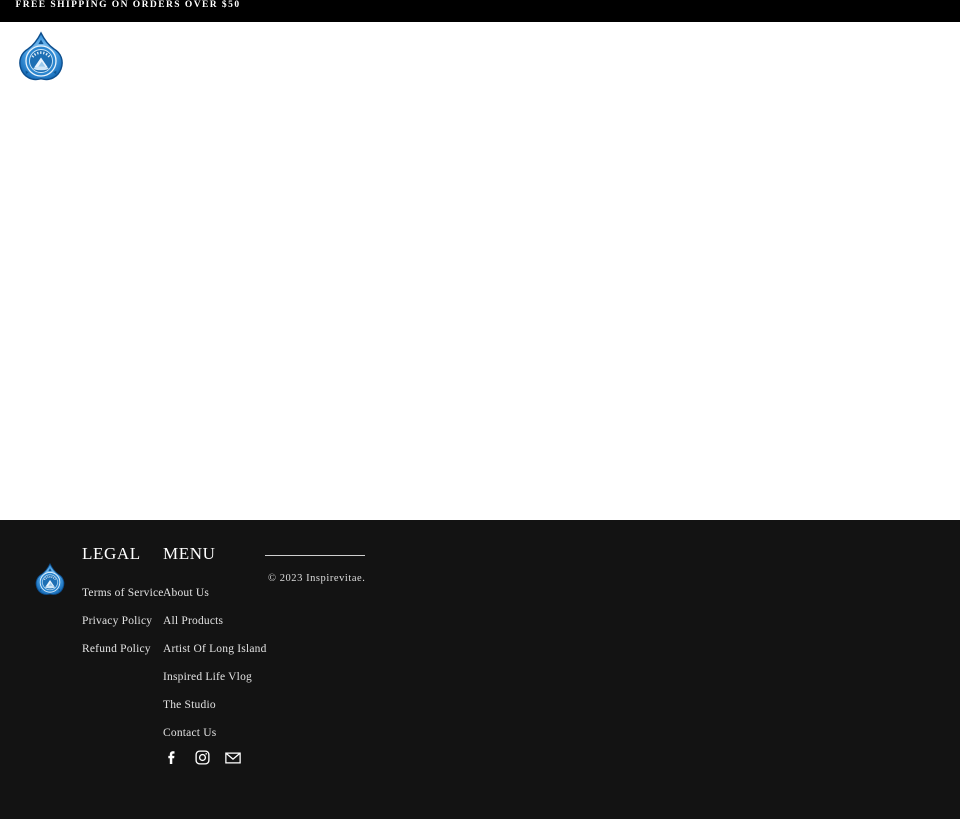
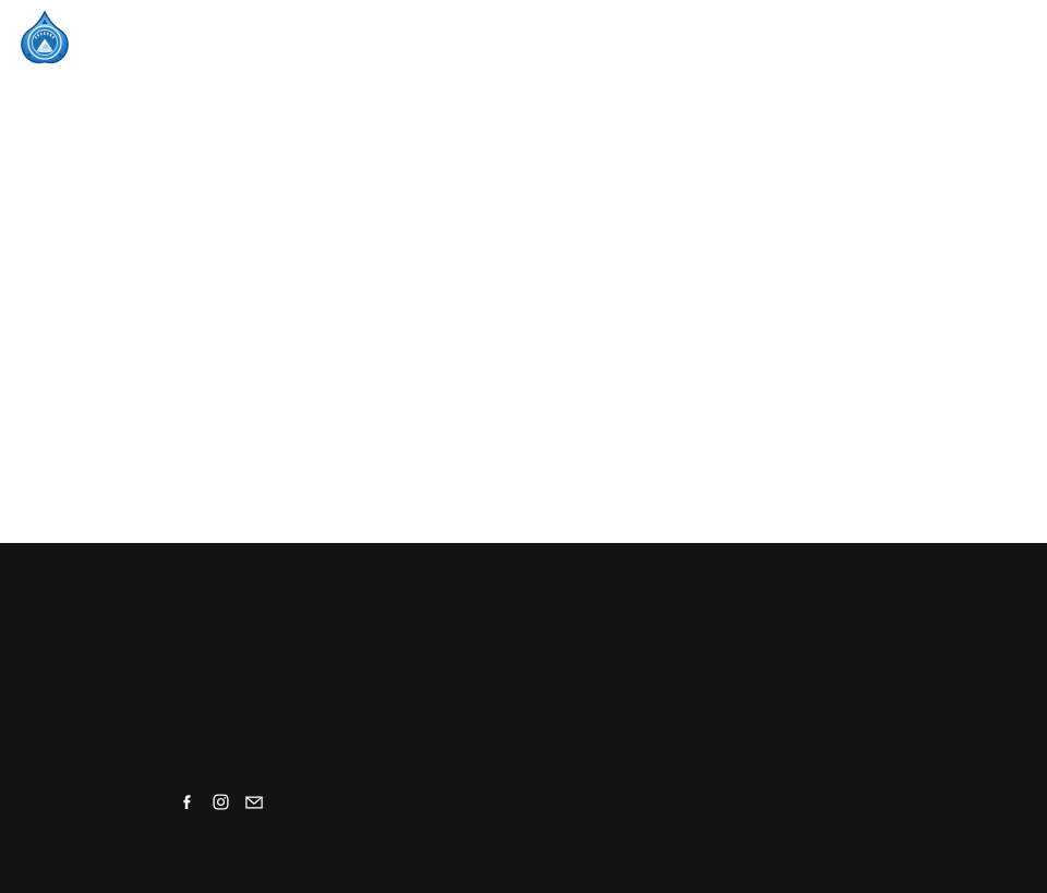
- FREE SHIPPING ON ORDERS OVER $50
- LEGAL
- Terms of Service
- Privacy Policy
- Refund Policy
- MENU
- About Us
- All Products
- Artist Of Long Island
- Inspired Life Vlog
- The Studio
- Contact Us
- © 2023 Inspirevitae.
